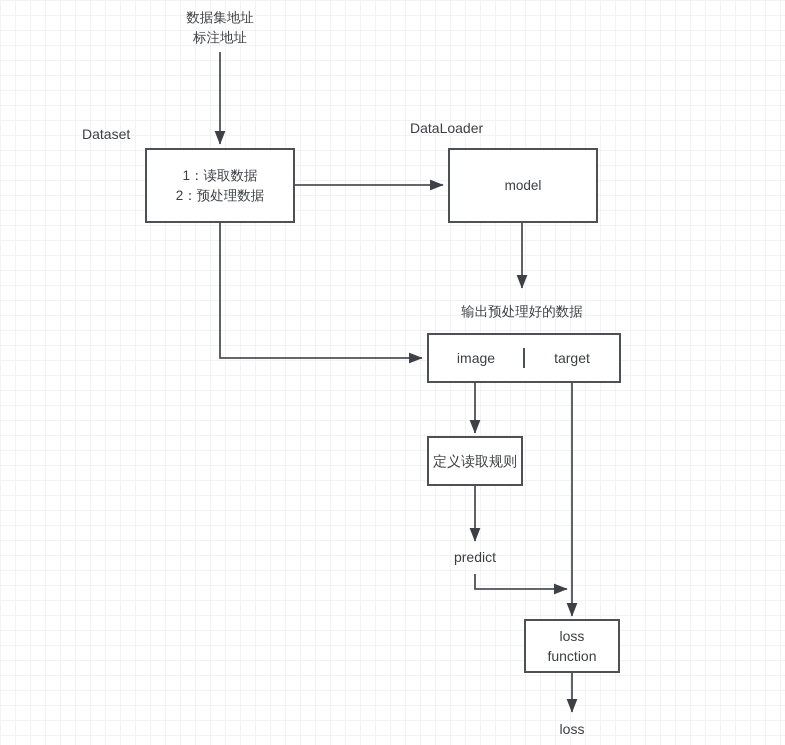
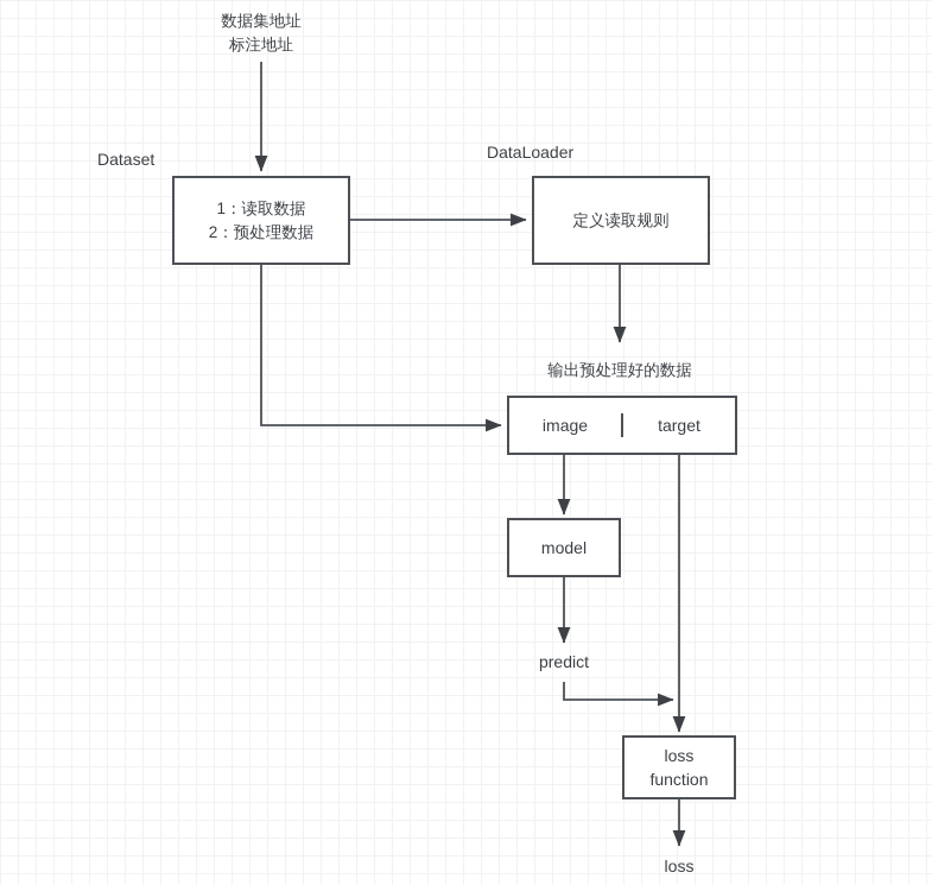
  数据集地址
  标注地址
  Dataset
  1：读取数据
  2：预处理数据
  DataLoader
- model
+ 定义读取规则
  输出预处理好的数据
  image
  target
- 定义读取规则
+ model
  predict
  loss
  function
  loss
